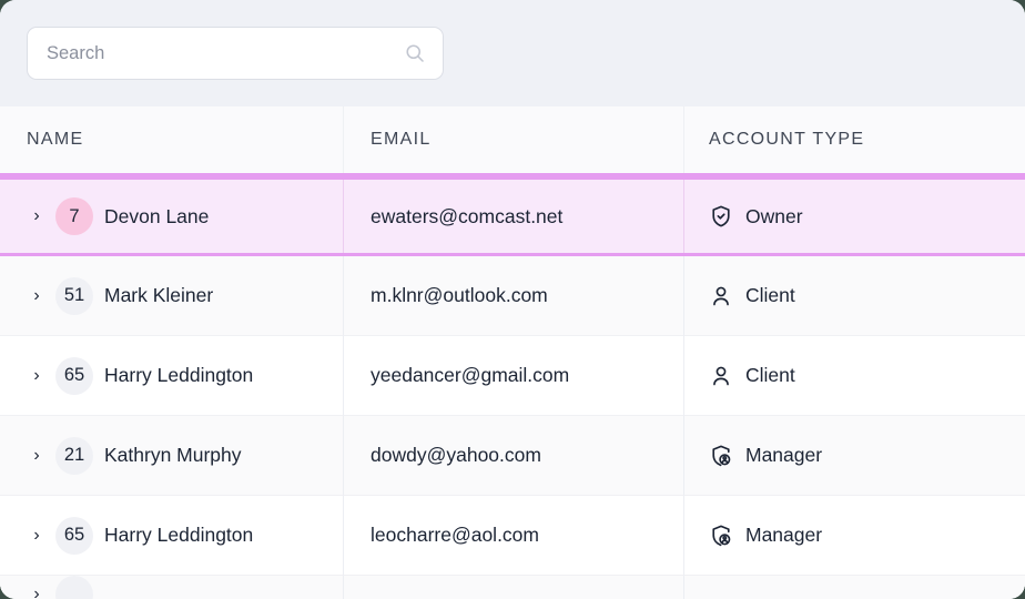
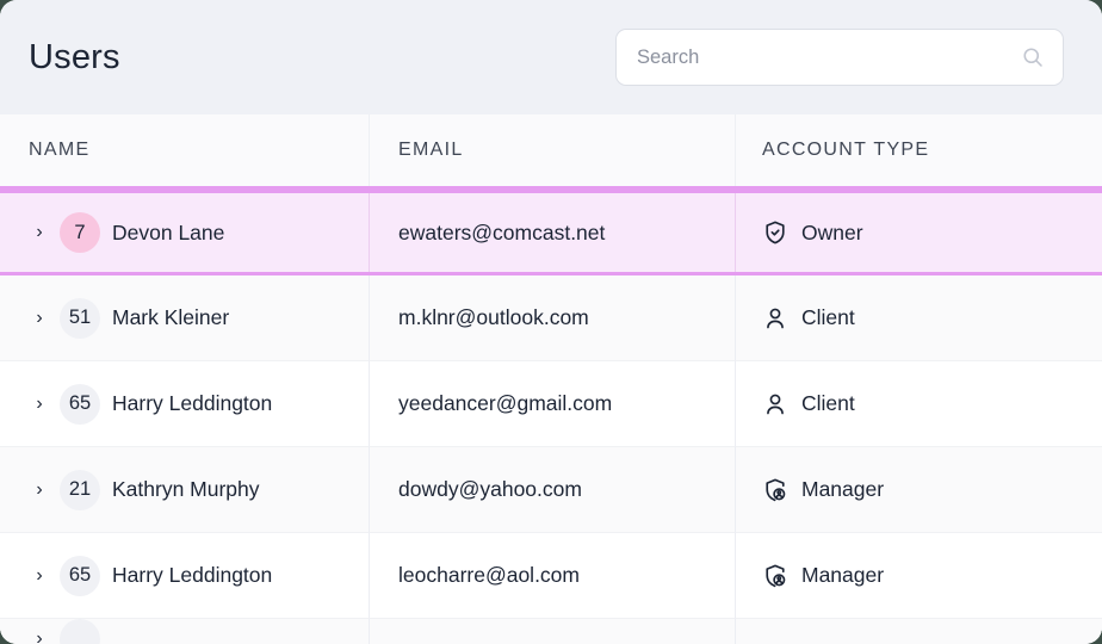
+ Users
  Search
  NAME
  EMAIL
  ACCOUNT TYPE
  ›
  7
  Devon Lane
  ewaters@comcast.net
  Owner
  ›
  51
  Mark Kleiner
  m.klnr@outlook.com
  Client
  ›
  65
  Harry Leddington
  yeedancer@gmail.com
  Client
  ›
  21
  Kathryn Murphy
  dowdy@yahoo.com
  Manager
  ›
  65
  Harry Leddington
  leocharre@aol.com
  Manager
  ›
